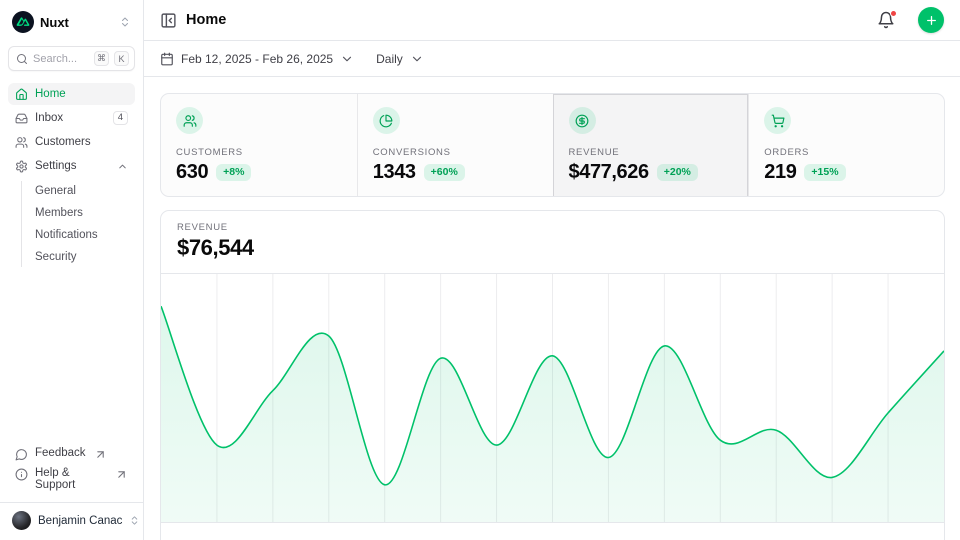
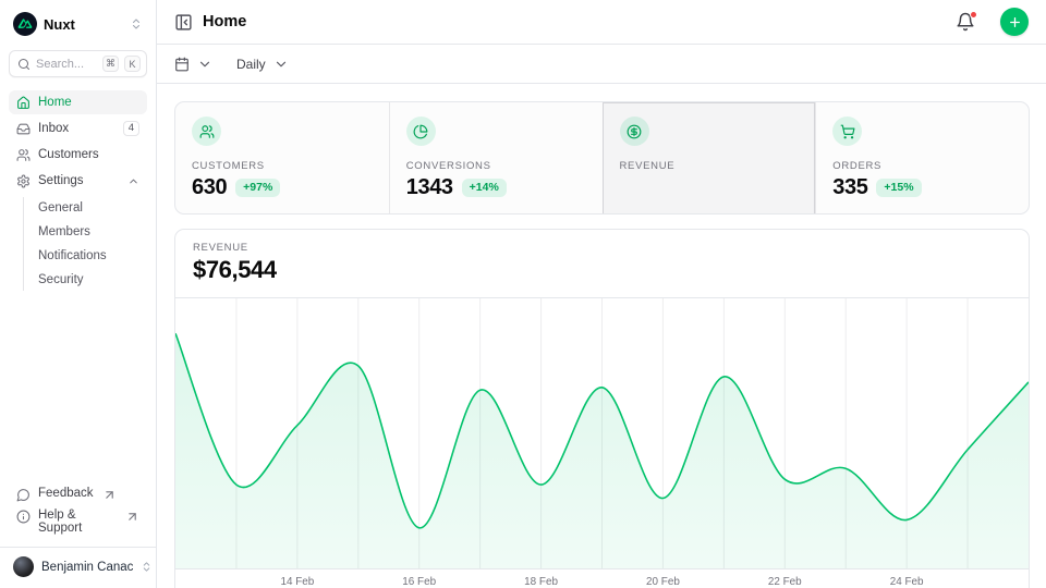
  Nuxt
  Search...
  ⌘
  K
  Home
  Inbox
  4
  Customers
  Settings
  General
  Members
  Notifications
  Security
  Feedback
  Help & Support
  Benjamin Canac
  Home
- Feb 12, 2025 - Feb 26, 2025
  Daily
  CUSTOMERS
  630
- +8%
+ +97%
  CONVERSIONS
  1343
- +60%
+ +14%
  REVENUE
- $477,626
- +20%
  ORDERS
- 219
+ 335
  +15%
  REVENUE
  $76,544
+ 14 Feb
+ 16 Feb
+ 18 Feb
+ 20 Feb
+ 22 Feb
+ 24 Feb
